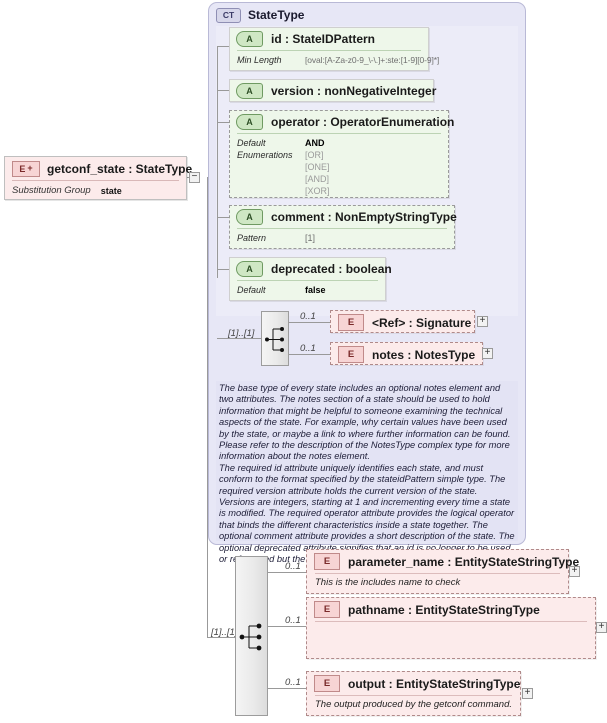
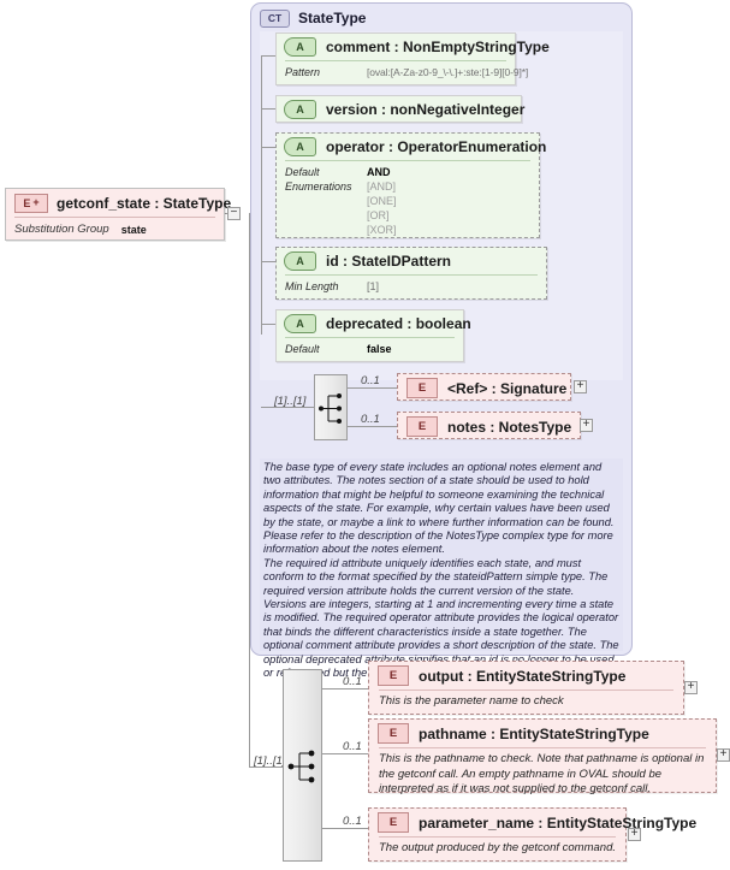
  E
  +
  getconf_state : StateType
  Substitution Group
  state
  −
  CT
  StateType
  A
- id : StateIDPattern
+ comment : NonEmptyStringType
- Min Length
+ Pattern
  [oval:[A-Za-z0-9_\-\.]+:ste:[1-9][0-9]*]
  A
  version : nonNegativeInteger
  A
  operator : OperatorEnumeration
  Default
  Enumerations
  AND
- [OR]
+ [AND]
  [ONE]
- [AND]
+ [OR]
  [XOR]
  A
- comment : NonEmptyStringType
+ id : StateIDPattern
- Pattern
+ Min Length
  [1]
  A
  deprecated : boolean
  Default
  false
  [1]..[1]
  0..1
  E
  <Ref> : Signature
  +
  0..1
  E
  notes : NotesType
  +
  The base type of every state includes an optional notes element and two attributes. The notes section of a state should be used to hold information that might be helpful to someone examining the technical aspects of the state. For example, why certain values have been used by the state, or maybe a link to where further information can be found. Please refer to the description of the NotesType complex type for more information about the notes element.
  The required id attribute uniquely identifies each state, and must conform to the format specified by the stateidPattern simple type. The required version attribute holds the current version of the state. Versions are integers, starting at 1 and incrementing every time a state is modified. The required operator attribute provides the logical operator that binds the different characteristics inside a state together. The optional comment attribute provides a short description of the state. The optional deprecated attribute signifies that an id is no longer to be used or rd but the
  [1]..[1
  0..1
  E
- parameter_name : EntityStateStringType
+ output : EntityStateStringType
- This is the includes name to check
+ This is the parameter name to check
  +
  0..1
  E
  pathname : EntityStateStringType
+ This is the pathname to check. Note that pathname is optional in the getconf call. An empty pathname in OVAL should be interpreted as if it was not supplied to the getconf call.
  +
  0..1
  E
- output : EntityStateStringType
+ parameter_name : EntityStateStringType
  The output produced by the getconf command.
  +
